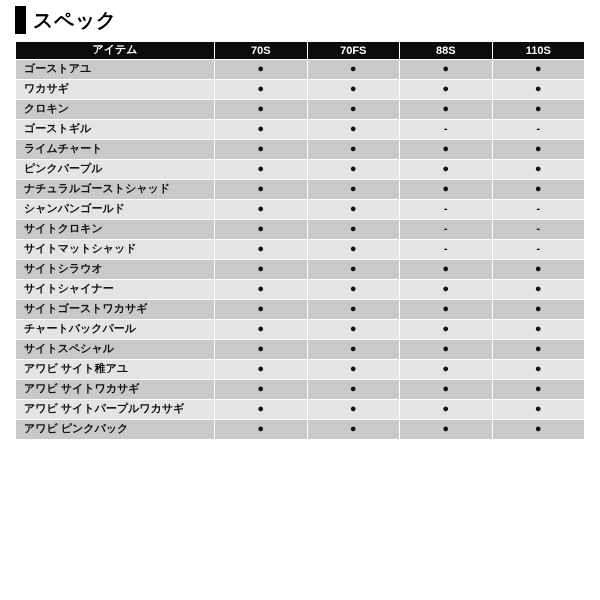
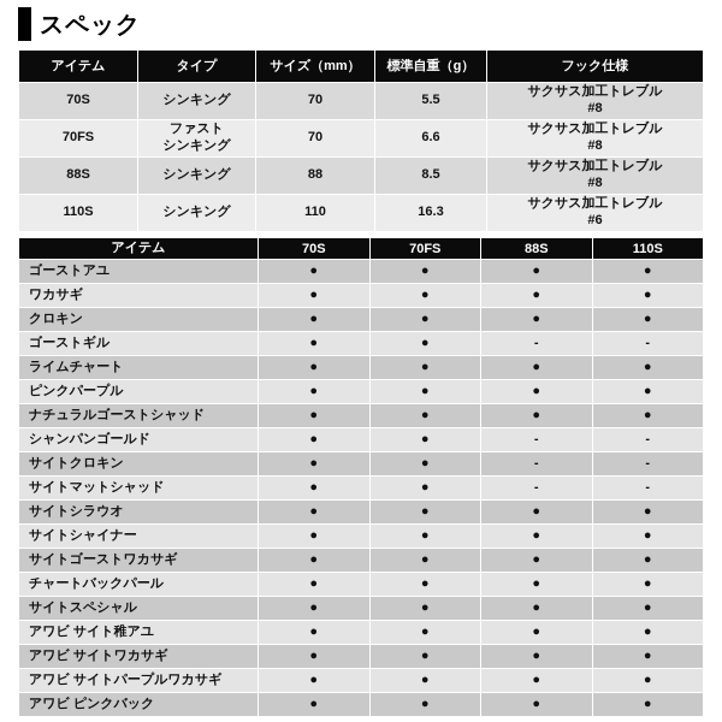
  スペック
+ アイテム	タイプ	サイズ（mm）	標準自重（g）	フック仕様
+ 70S	シンキング	70	5.5	サクサス加工トレブル #8
+ 70FS	ファスト シンキング	70	6.6	サクサス加工トレブル #8
+ 88S	シンキング	88	8.5	サクサス加工トレブル #8
+ 110S	シンキング	110	16.3	サクサス加工トレブル #6
  アイテム	70S	70FS	88S	110S
  ゴーストアユ	●	●	●	●
  ワカサギ	●	●	●	●
  クロキン	●	●	●	●
  ゴーストギル	●	●	-	-
  ライムチャート	●	●	●	●
  ピンクパープル	●	●	●	●
  ナチュラルゴーストシャッド	●	●	●	●
  シャンパンゴールド	●	●	-	-
  サイトクロキン	●	●	-	-
  サイトマットシャッド	●	●	-	-
  サイトシラウオ	●	●	●	●
  サイトシャイナー	●	●	●	●
  サイトゴーストワカサギ	●	●	●	●
  チャートバックパール	●	●	●	●
  サイトスペシャル	●	●	●	●
  アワビ サイト稚アユ	●	●	●	●
  アワビ サイトワカサギ	●	●	●	●
  アワビ サイトパープルワカサギ	●	●	●	●
  アワビ ピンクバック	●	●	●	●
